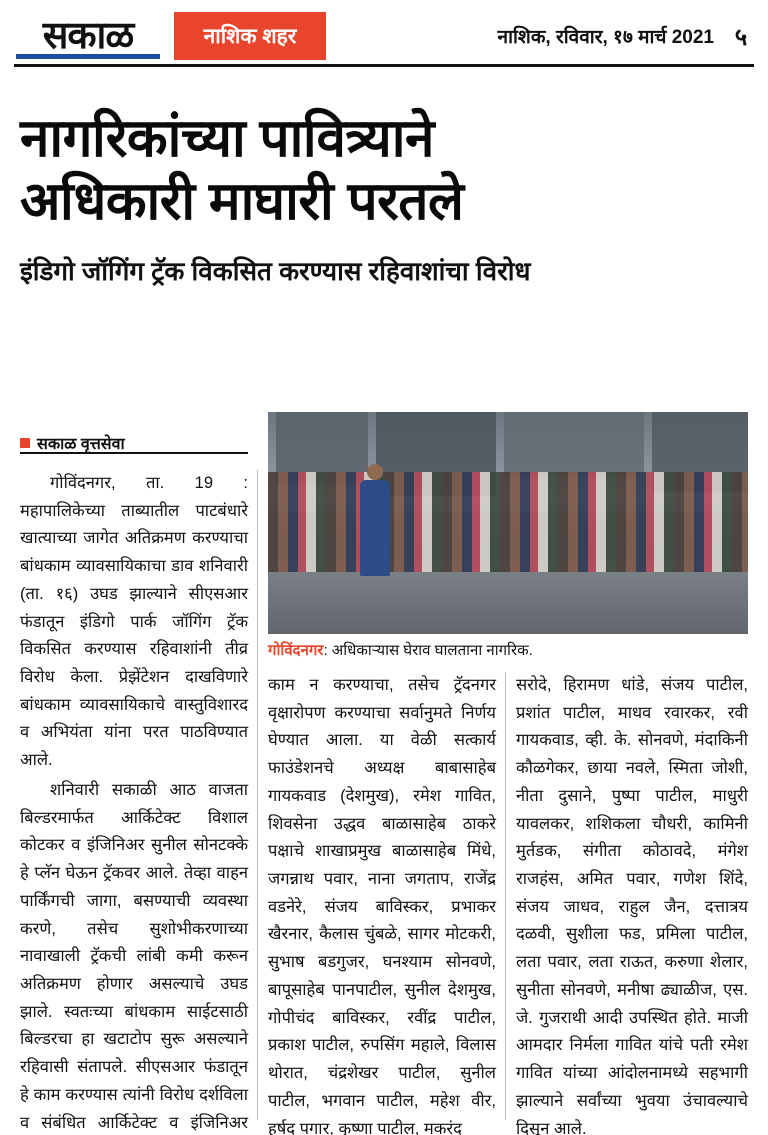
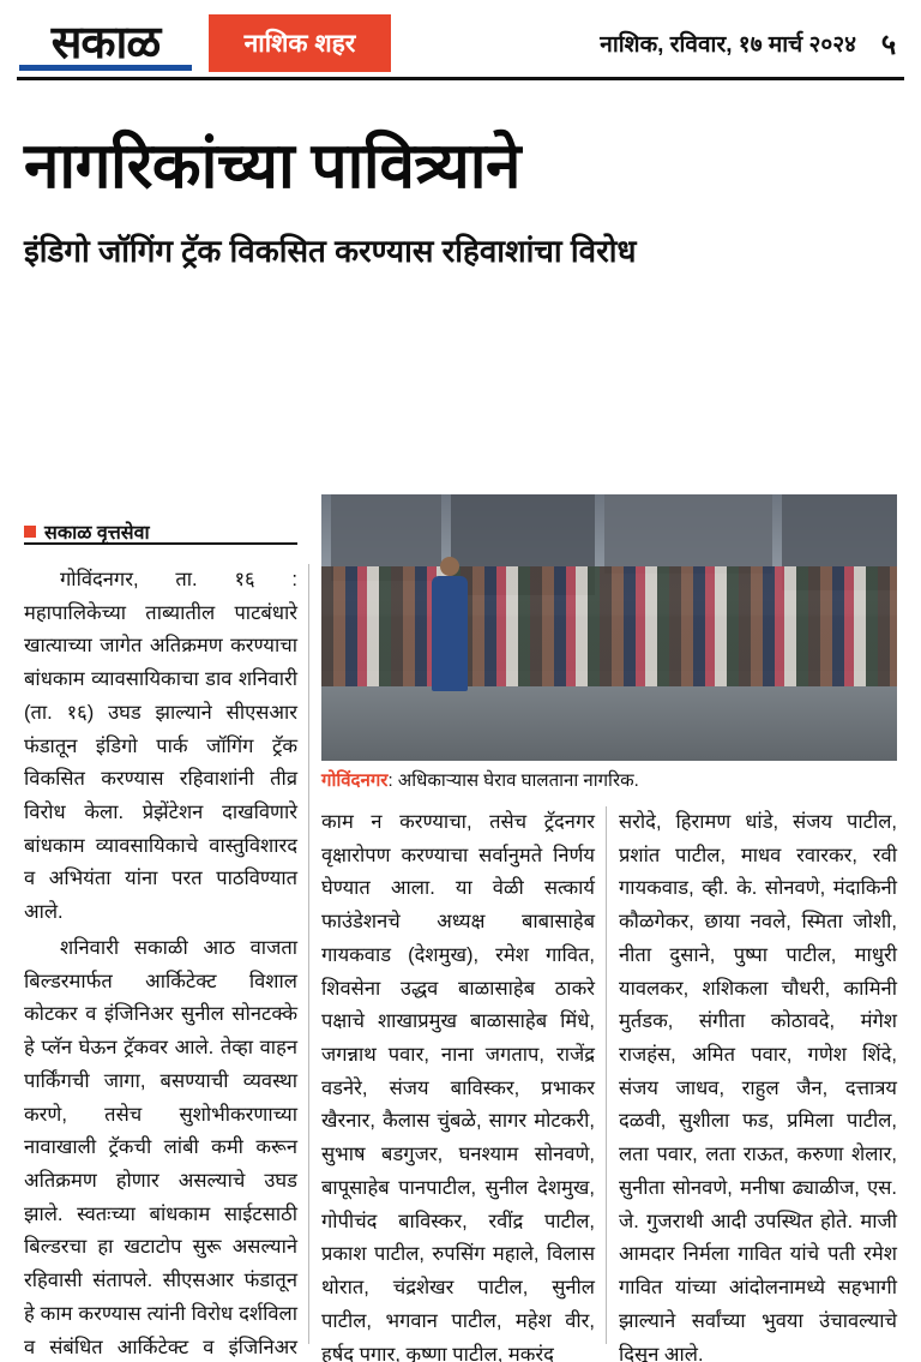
  सकाळ
  नाशिक शहर
- नाशिक, रविवार, १७ मार्च 2021
+ नाशिक, रविवार, १७ मार्च २०२४
  ५
  नागरिकांच्या पावित्र्याने
- अधिकारी माघारी परतले
  इंडिगो जॉगिंग ट्रॅक विकसित करण्यास रहिवाशांचा विरोध
  सकाळ वृत्तसेवा
  गोविंदनगर: अधिकाऱ्यास घेराव घालताना नागरिक.
- गोविंदनगर, ता. 19 : महापालिकेच्या ताब्यातील पाटबंधारे खात्याच्या जागेत अतिक्रमण करण्याचा बांधकाम व्यावसायिकाचा डाव शनिवारी (ता. १६) उघड झाल्याने सीएसआर फंडातून इंडिगो पार्क जॉगिंग ट्रॅक विकसित करण्यास रहिवाशांनी तीव्र विरोध केला. प्रेझेंटेशन दाखविणारे बांधकाम व्यावसायिकाचे वास्तुविशारद व अभियंता यांना परत पाठविण्यात आले.
+ गोविंदनगर, ता. १६ : महापालिकेच्या ताब्यातील पाटबंधारे खात्याच्या जागेत अतिक्रमण करण्याचा बांधकाम व्यावसायिकाचा डाव शनिवारी (ता. १६) उघड झाल्याने सीएसआर फंडातून इंडिगो पार्क जॉगिंग ट्रॅक विकसित करण्यास रहिवाशांनी तीव्र विरोध केला. प्रेझेंटेशन दाखविणारे बांधकाम व्यावसायिकाचे वास्तुविशारद व अभियंता यांना परत पाठविण्यात आले.
  शनिवारी सकाळी आठ वाजता बिल्डरमार्फत आर्किटेक्ट विशाल कोटकर व इंजिनिअर सुनील सोनटक्के हे प्लॅन घेऊन ट्रॅकवर आले. तेव्हा वाहन पार्किंगची जागा, बसण्याची व्यवस्था करणे, तसेच सुशोभीकरणाच्या नावाखाली ट्रॅकची लांबी कमी करून अतिक्रमण होणार असल्याचे उघड झाले. स्वतःच्या बांधकाम साईटसाठी बिल्डरचा हा खटाटोप सुरू असल्याने रहिवासी संतापले. सीएसआर फंडातून हे काम करण्यास त्यांनी विरोध दर्शविला व संबंधित आर्किटेक्ट व इंजिनिअर
  काम न करण्याचा, तसेच ट्रॅदनगर वृक्षारोपण करण्याचा सर्वानुमते निर्णय घेण्यात आला. या वेळी सत्कार्य फाउंडेशनचे अध्यक्ष बाबासाहेब गायकवाड (देशमुख), रमेश गावित, शिवसेना उद्धव बाळासाहेब ठाकरे पक्षाचे शाखाप्रमुख बाळासाहेब मिंधे, जगन्नाथ पवार, नाना जगताप, राजेंद्र वडनेरे, संजय बाविस्कर, प्रभाकर खैरनार, कैलास चुंबळे, सागर मोटकरी, सुभाष बडगुजर, घनश्याम सोनवणे, बापूसाहेब पानपाटील, सुनील देशमुख, गोपीचंद बाविस्कर, रवींद्र पाटील, प्रकाश पाटील, रुपसिंग महाले, विलास थोरात, चंद्रशेखर पाटील, सुनील पाटील, भगवान पाटील, महेश वीर, हर्षद पगार, कृष्णा पाटील, मकरंद
  सरोदे, हिरामण धांडे, संजय पाटील, प्रशांत पाटील, माधव रवारकर, रवी गायकवाड, व्ही. के. सोनवणे, मंदाकिनी कौळगेकर, छाया नवले, स्मिता जोशी, नीता दुसाने, पुष्पा पाटील, माधुरी यावलकर, शशिकला चौधरी, कामिनी मुर्तडक, संगीता कोठावदे, मंगेश राजहंस, अमित पवार, गणेश शिंदे, संजय जाधव, राहुल जैन, दत्तात्रय दळवी, सुशीला फड, प्रमिला पाटील, लता पवार, लता राऊत, करुणा शेलार, सुनीता सोनवणे, मनीषा ढ्याळीज, एस. जे. गुजराथी आदी उपस्थित होते. माजी आमदार निर्मला गावित यांचे पती रमेश गावित यांच्या आंदोलनामध्ये सहभागी झाल्याने सर्वांच्या भुवया उंचावल्याचे दिसून आले.
